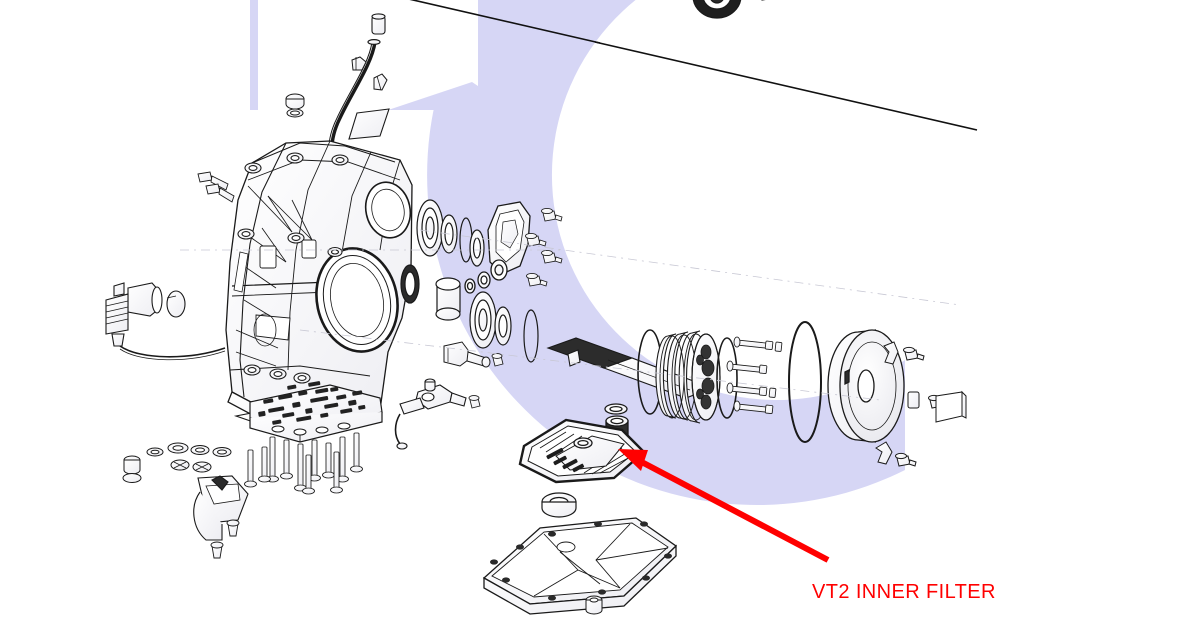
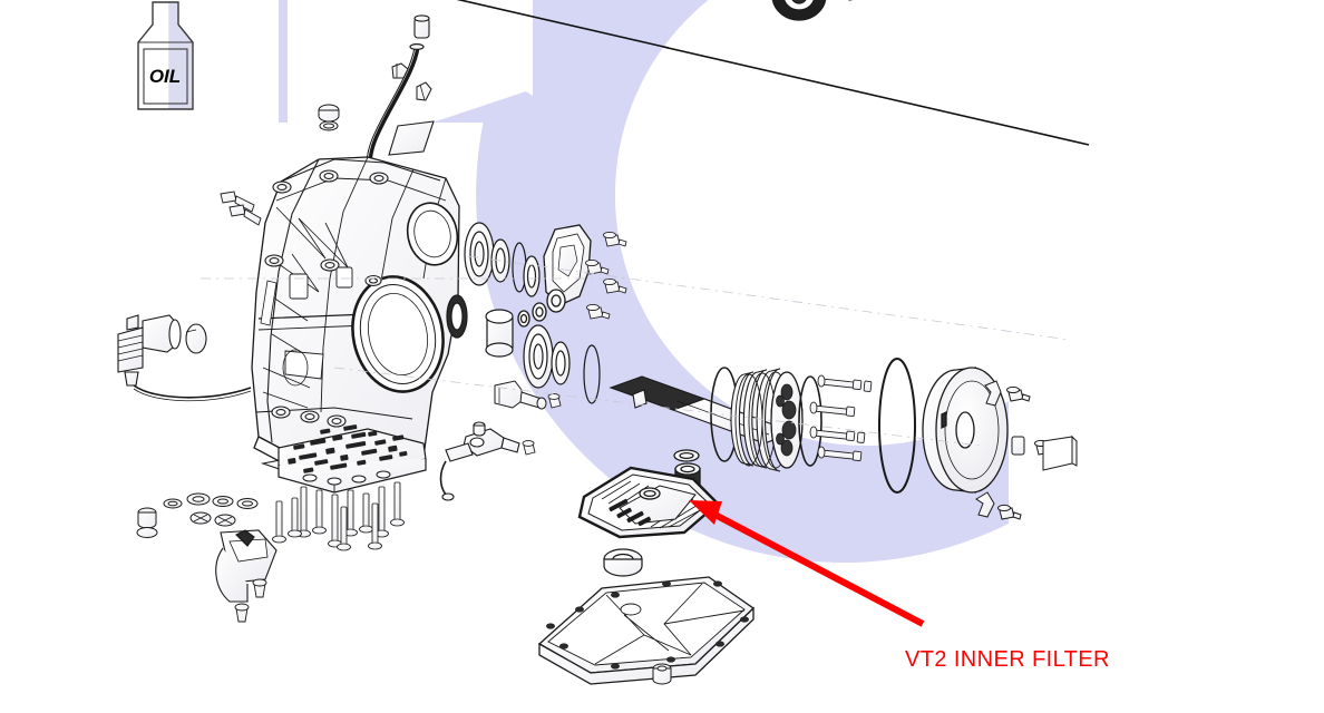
+ OIL
  VT2 INNER FILTER
